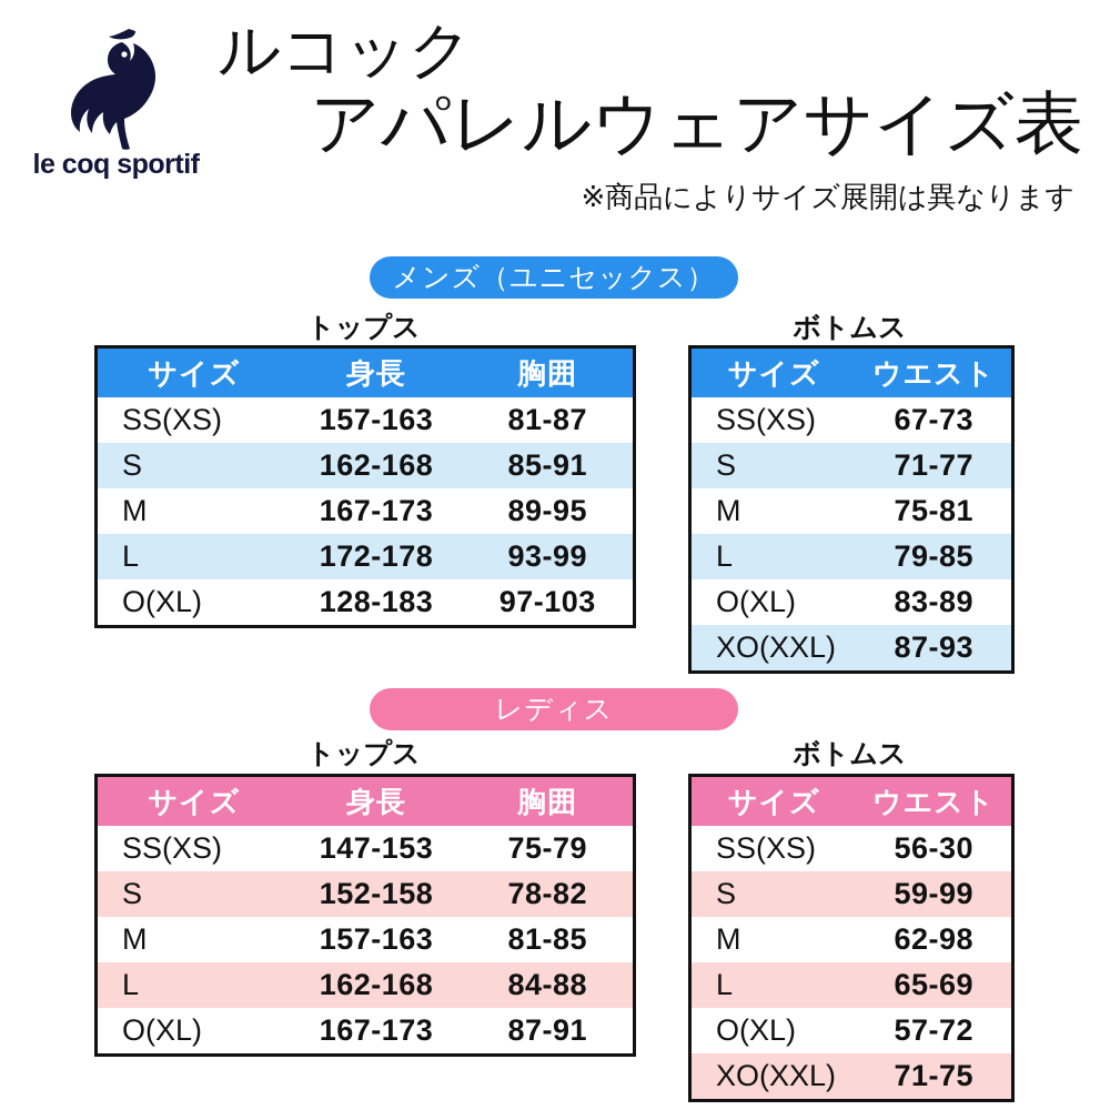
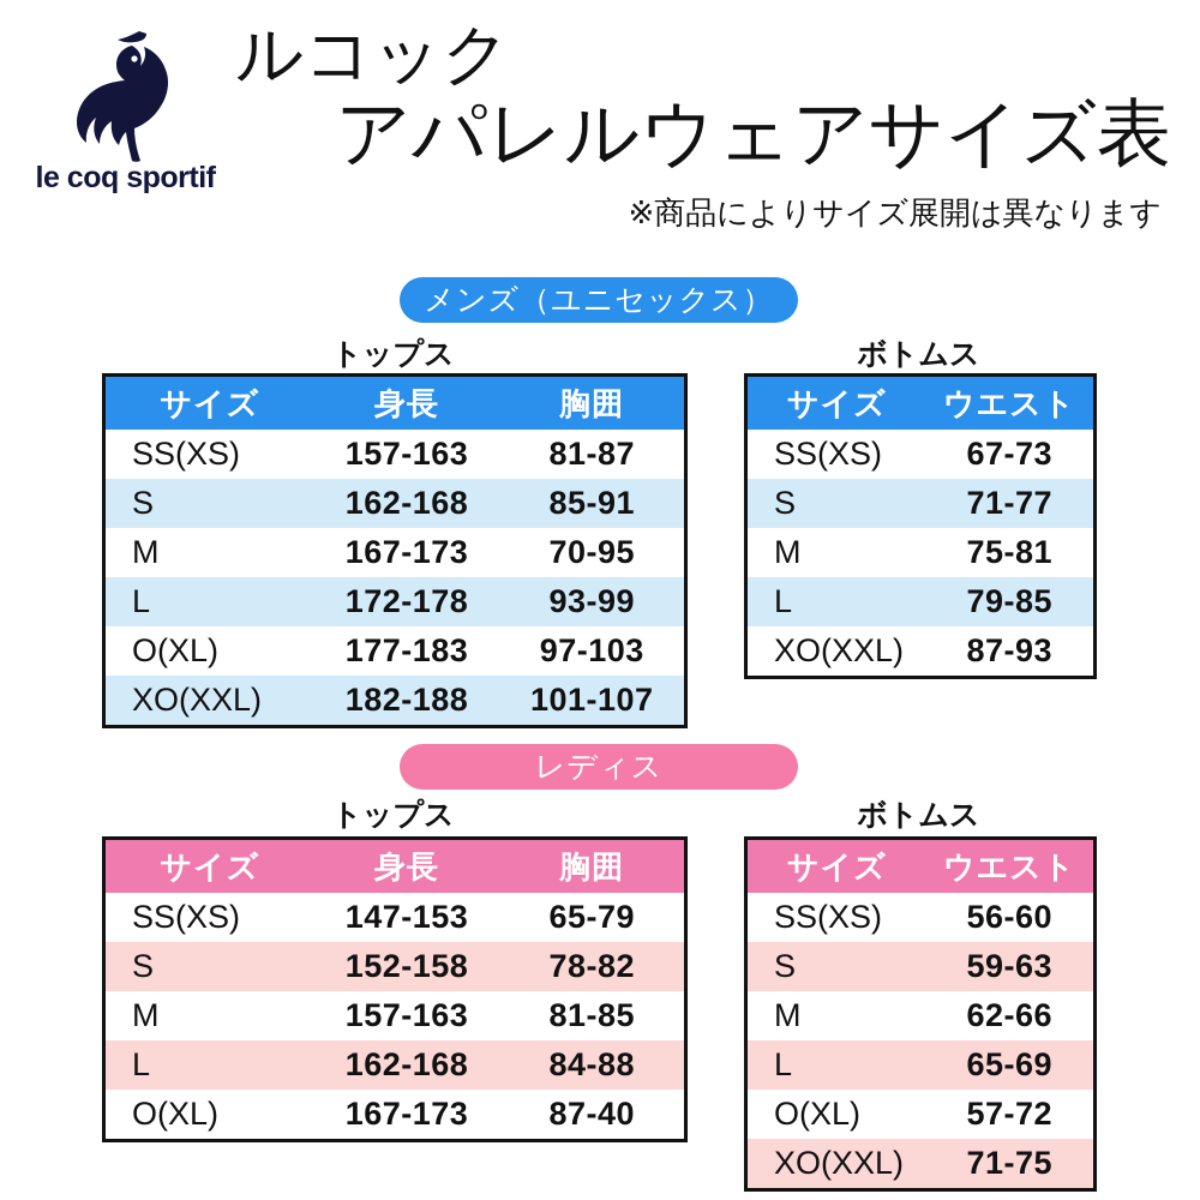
  le coq sportif
  ルコック
  アパレルウェアサイズ表
  ※商品によりサイズ展開は異なります
  メンズ（ユニセックス）
  トップス
  サイズ	身長	胸囲
  SS(XS)	157-163	81-87
  S	162-168	85-91
- M	167-173	89-95
+ M	167-173	70-95
  L	172-178	93-99
- O(XL)	128-183	97-103
+ O(XL)	177-183	97-103
+ XO(XXL)	182-188	101-107
  ボトムス
  サイズ	ウエスト
  SS(XS)	67-73
  S	71-77
  M	75-81
  L	79-85
- O(XL)	83-89
  XO(XXL)	87-93
  レディス
  トップス
  サイズ	身長	胸囲
- SS(XS)	147-153	75-79
+ SS(XS)	147-153	65-79
  S	152-158	78-82
  M	157-163	81-85
  L	162-168	84-88
- O(XL)	167-173	87-91
+ O(XL)	167-173	87-40
  ボトムス
  サイズ	ウエスト
- SS(XS)	56-30
+ SS(XS)	56-60
- S	59-99
+ S	59-63
- M	62-98
+ M	62-66
  L	65-69
  O(XL)	57-72
  XO(XXL)	71-75
